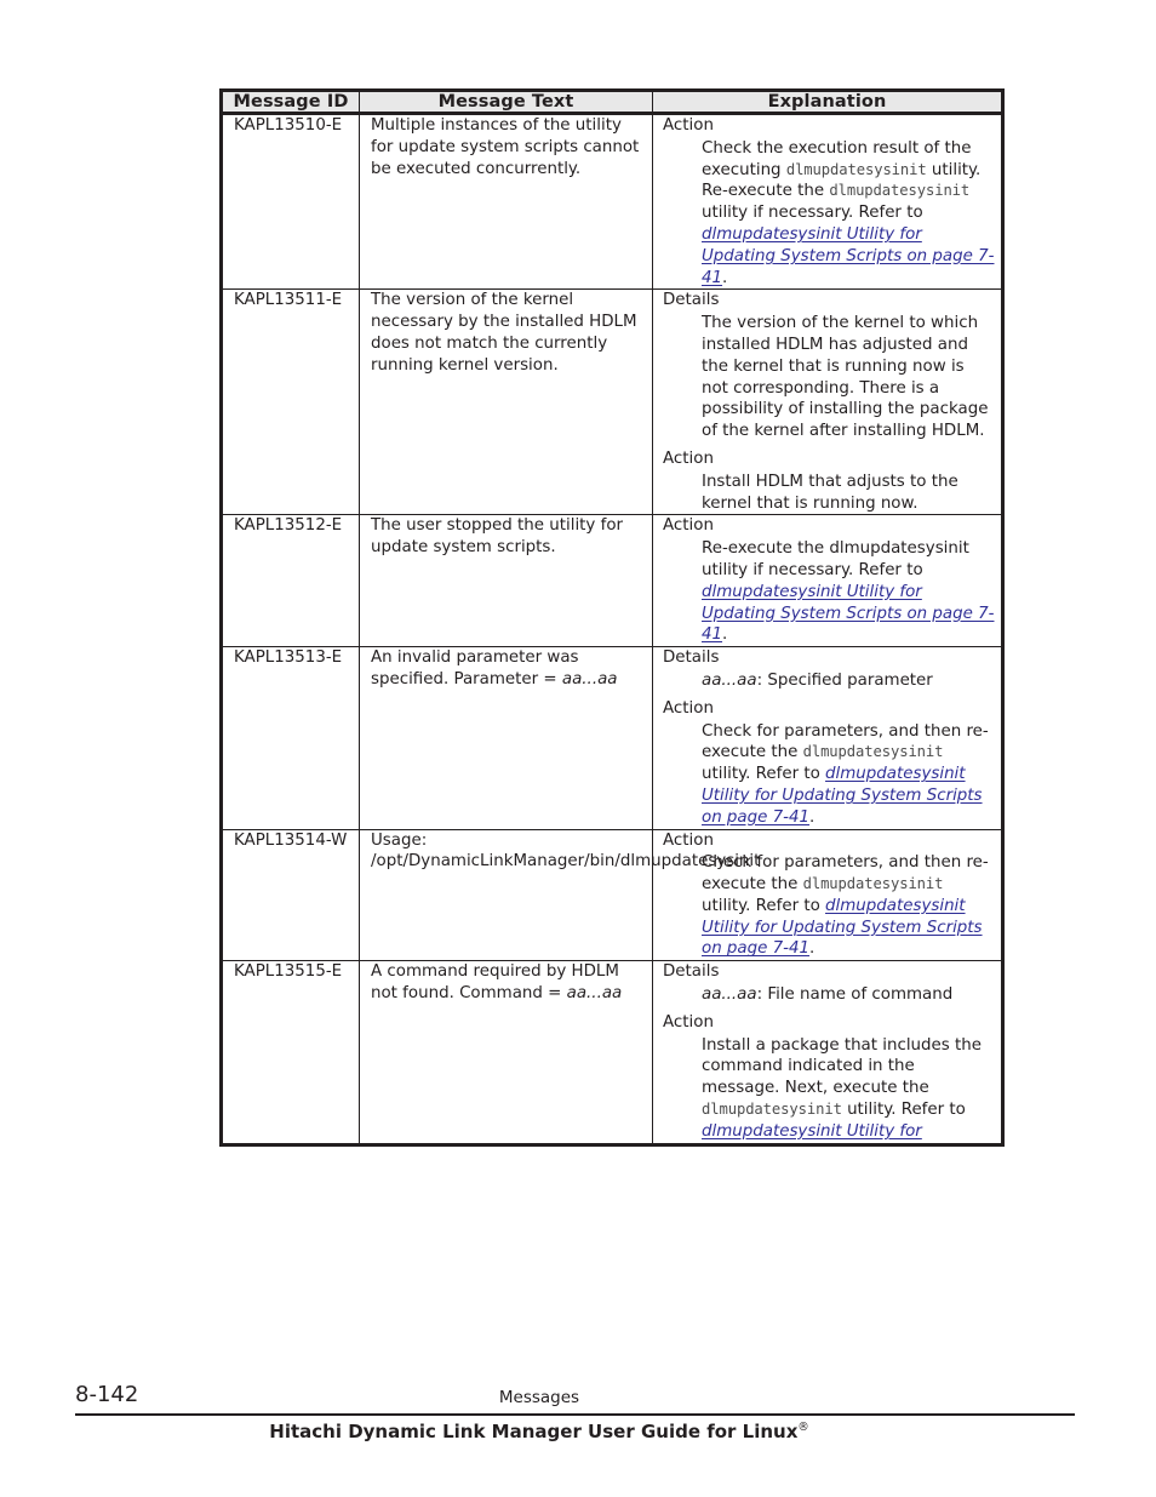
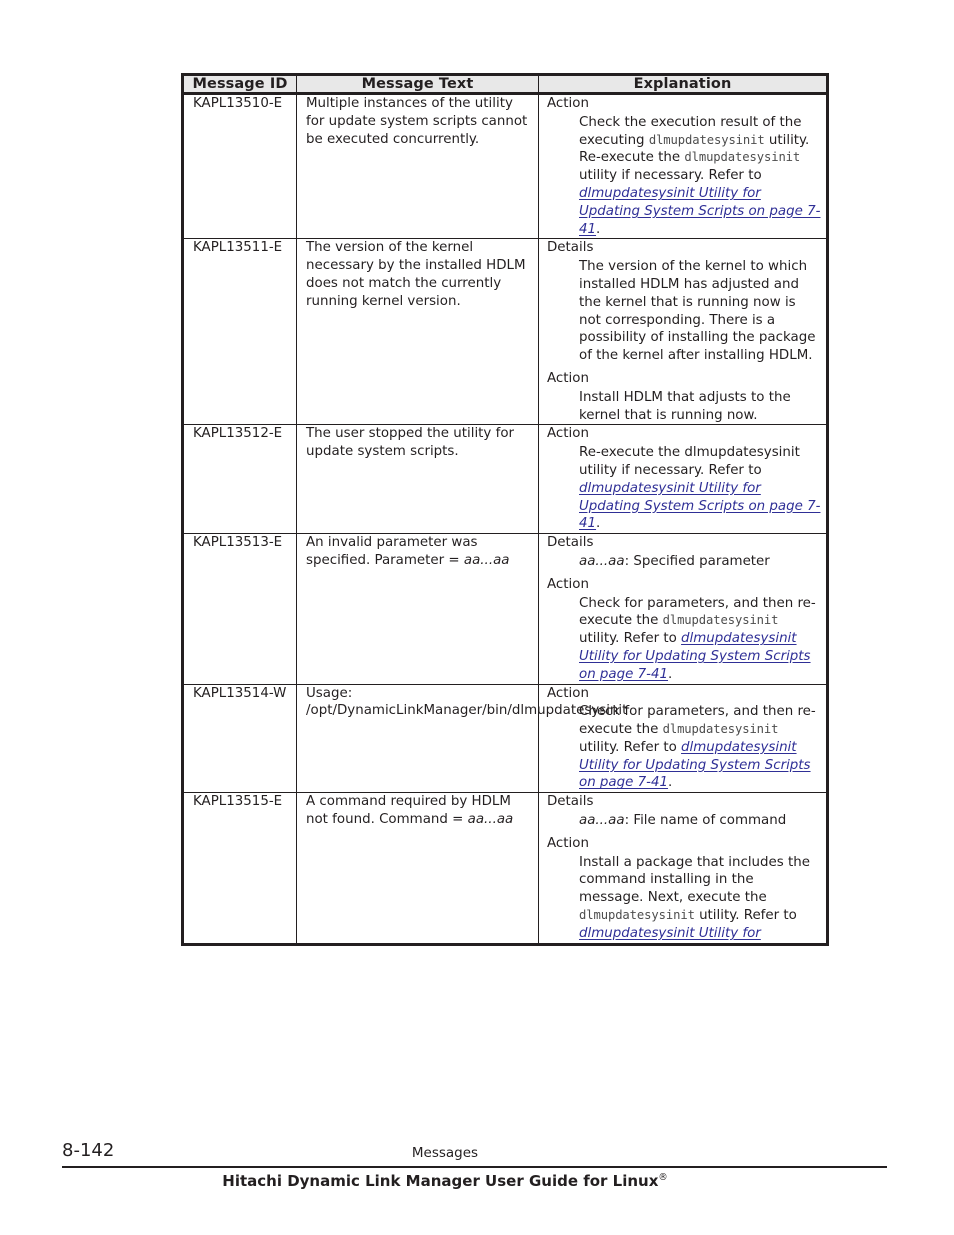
  Message ID	Message Text	Explanation
  KAPL13510-E	Multiple instances of the utility for update system scripts cannot be executed concurrently.	ActionCheck the execution result of the executing dlmupdatesysinit utility. Re-execute the dlmupdatesysinit utility if necessary. Refer to dlmupdatesysinit Utility for Updating System Scripts on page 7-41.
  KAPL13511-E	The version of the kernel necessary by the installed HDLM does not match the currently running kernel version.	DetailsThe version of the kernel to which installed HDLM has adjusted and the kernel that is running now is not corresponding. There is a possibility of installing the package of the kernel after installing HDLM.ActionInstall HDLM that adjusts to the kernel that is running now.
  KAPL13512-E	The user stopped the utility for update system scripts.	ActionRe-execute the dlmupdatesysinit utility if necessary. Refer to dlmupdatesysinit Utility for Updating System Scripts on page 7-41.
  KAPL13513-E	An invalid parameter was specified. Parameter = aa...aa	Detailsaa...aa: Specified parameterActionCheck for parameters, and then re-execute the dlmupdatesysinit utility. Refer to dlmupdatesysinit Utility for Updating System Scripts on page 7-41.
  KAPL13514-W	Usage: /opt/DynamicLinkManager/bin/dlmupdat	ActionCheck for parameters, and then re-execute the dlmupdatesysinit utility. Refer to dlmupdatesysinit Utility for Updating System Scripts on page 7-41.
- KAPL13515-E	A command required by HDLM not found. Command = aa...aa	Detailsaa...aa: File name of commandActionInstall a package that includes the command indicated in the message. Next, execute the dlmupdatesysinit utility. Refer to dlmupdatesysinit Utility for
+ KAPL13515-E	A command required by HDLM not found. Command = aa...aa	Detailsaa...aa: File name of commandActionInstall a package that includes the command installing in the message. Next, execute the dlmupdatesysinit utility. Refer to dlmupdatesysinit Utility for
  8-142
  Messages
  Hitachi Dynamic Link Manager User Guide for Linux®
